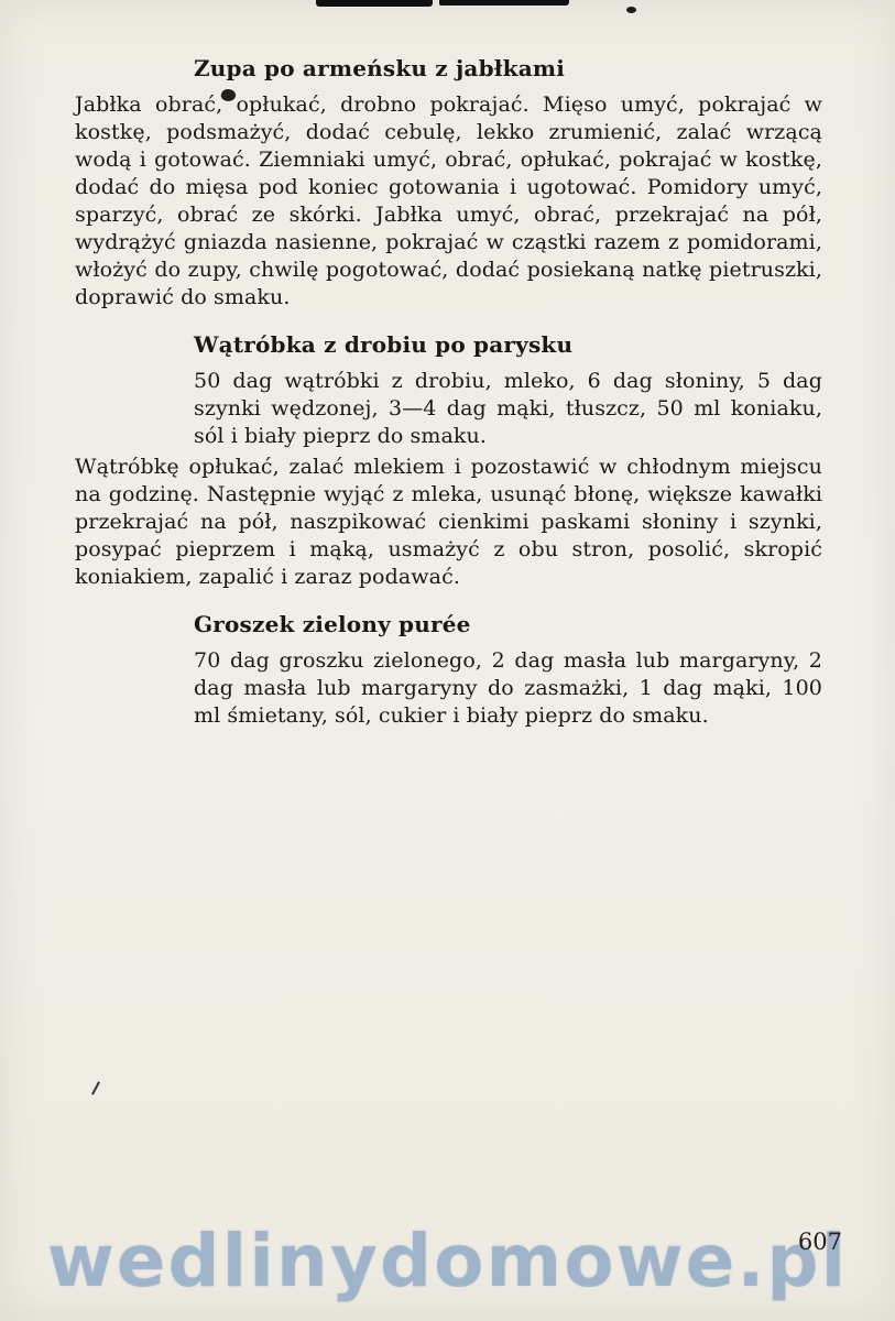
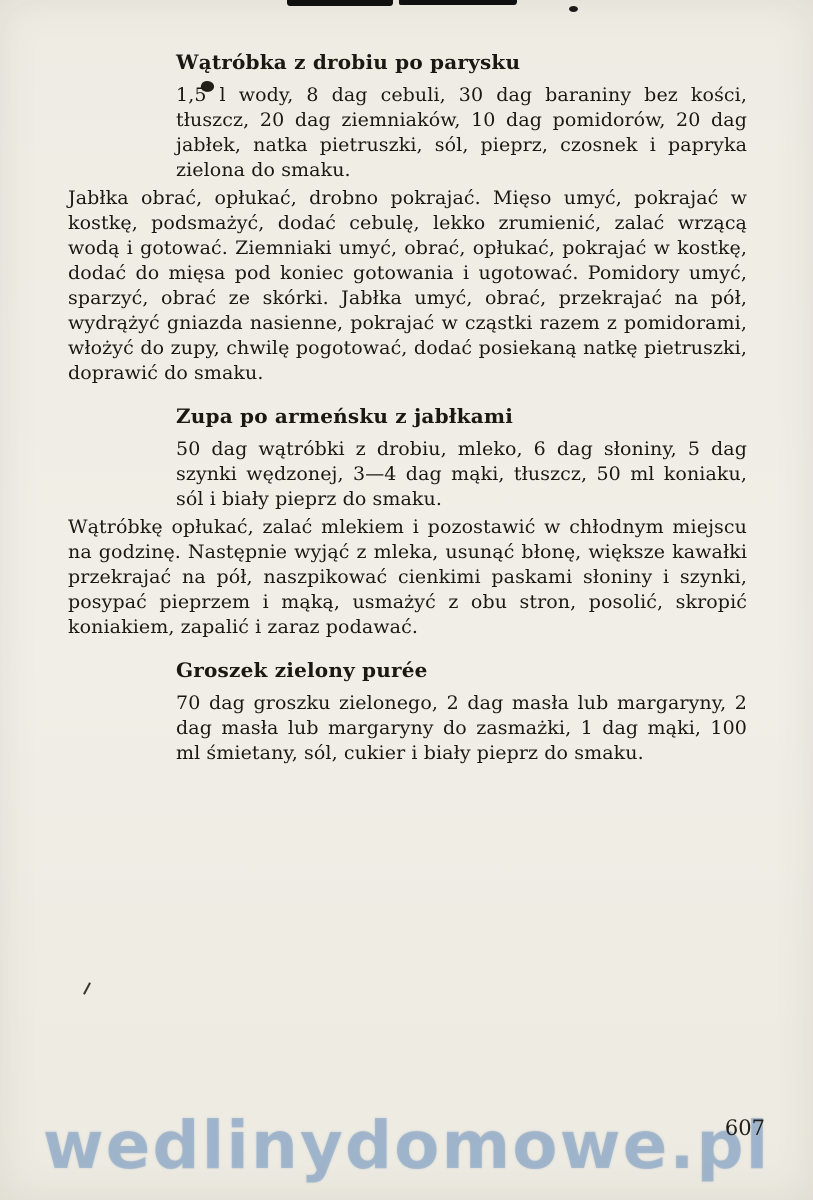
- Zupa po armeńsku z jabłkami
+ Wątróbka z drobiu po parysku
+ 1,5 l wody, 8 dag cebuli, 30 dag baraniny bez kości, tłuszcz, 20 dag ziemniaków, 10 dag pomidorów, 20 dag jabłek, natka pietruszki, sól, pieprz, czosnek i papryka zielona do smaku.
  Jabłka obrać, opłukać, drobno pokrajać. Mięso umyć, pokrajać w kostkę, podsmażyć, dodać cebulę, lekko zrumienić, zalać wrzącą wodą i gotować. Ziemniaki umyć, obrać, opłukać, pokrajać w kostkę, dodać do mięsa pod koniec gotowania i ugotować. Pomidory umyć, sparzyć, obrać ze skórki. Jabłka umyć, obrać, przekrajać na pół, wydrążyć gniazda nasienne, pokrajać w cząstki razem z pomidorami, włożyć do zupy, chwilę pogotować, dodać posiekaną natkę pietruszki, doprawić do smaku.
- Wątróbka z drobiu po parysku
+ Zupa po armeńsku z jabłkami
  50 dag wątróbki z drobiu, mleko, 6 dag słoniny, 5 dag szynki wędzonej, 3—4 dag mąki, tłuszcz, 50 ml koniaku, sól i biały pieprz do smaku.
  Wątróbkę opłukać, zalać mlekiem i pozostawić w chłodnym miejscu na godzinę. Następnie wyjąć z mleka, usunąć błonę, większe kawałki przekrajać na pół, naszpikować cienkimi paskami słoniny i szynki, posypać pieprzem i mąką, usmażyć z obu stron, posolić, skropić koniakiem, zapalić i zaraz podawać.
  Groszek zielony purée
  70 dag groszku zielonego, 2 dag masła lub margaryny, 2 dag masła lub margaryny do zasmażki, 1 dag mąki, 100 ml śmietany, sól, cukier i biały pieprz do smaku.
  wedlinydomowe.pl
  607
